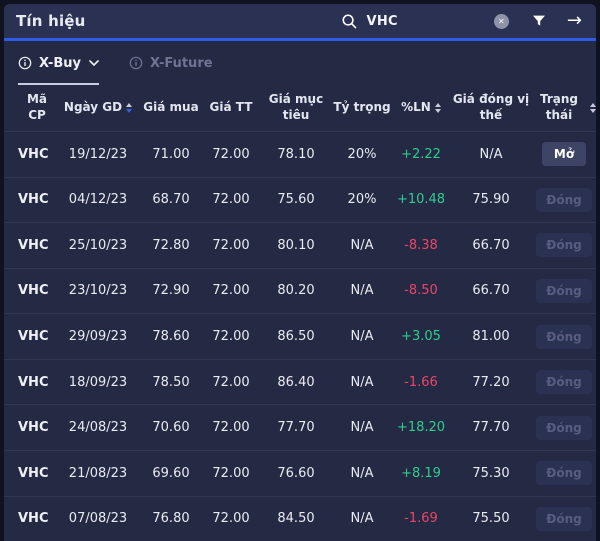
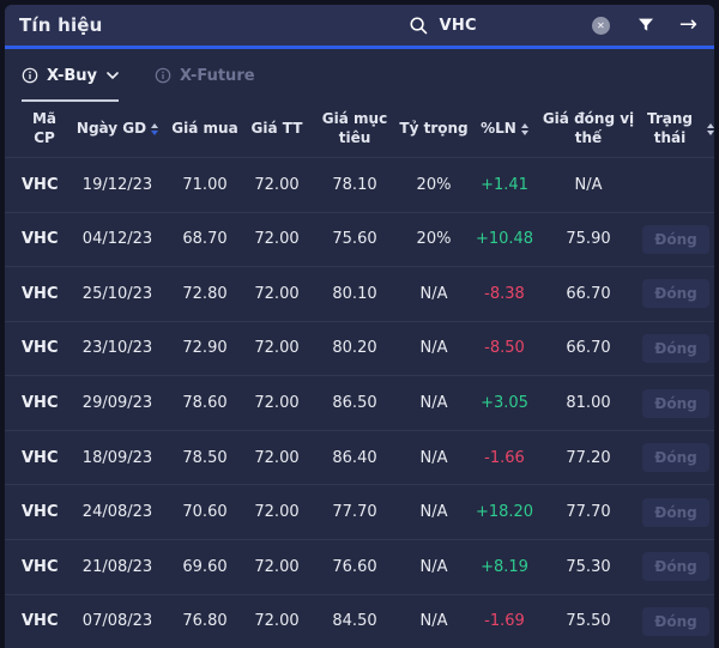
  Tín hiệu
  VHC
  ✕
  →
  X-Buy
  X-Future
  Mã CP
  Ngày GD
  Giá mua
  Giá TT
  Giá mục tiêu
  Tỷ trọng
  %LN
  Giá đóng vị thế
  Trạng thái
  VHC
  19/12/23
  71.00
  72.00
  78.10
  20%
- +2.22
+ +1.41
  N/A
- Mở
  VHC
  04/12/23
  68.70
  72.00
  75.60
  20%
  +10.48
  75.90
  Đóng
  VHC
  25/10/23
  72.80
  72.00
  80.10
  N/A
  -8.38
  66.70
  Đóng
  VHC
  23/10/23
  72.90
  72.00
  80.20
  N/A
  -8.50
  66.70
  Đóng
  VHC
  29/09/23
  78.60
  72.00
  86.50
  N/A
  +3.05
  81.00
  Đóng
  VHC
  18/09/23
  78.50
  72.00
  86.40
  N/A
  -1.66
  77.20
  Đóng
  VHC
  24/08/23
  70.60
  72.00
  77.70
  N/A
  +18.20
  77.70
  Đóng
  VHC
  21/08/23
  69.60
  72.00
  76.60
  N/A
  +8.19
  75.30
  Đóng
  VHC
  07/08/23
  76.80
  72.00
  84.50
  N/A
  -1.69
  75.50
  Đóng
